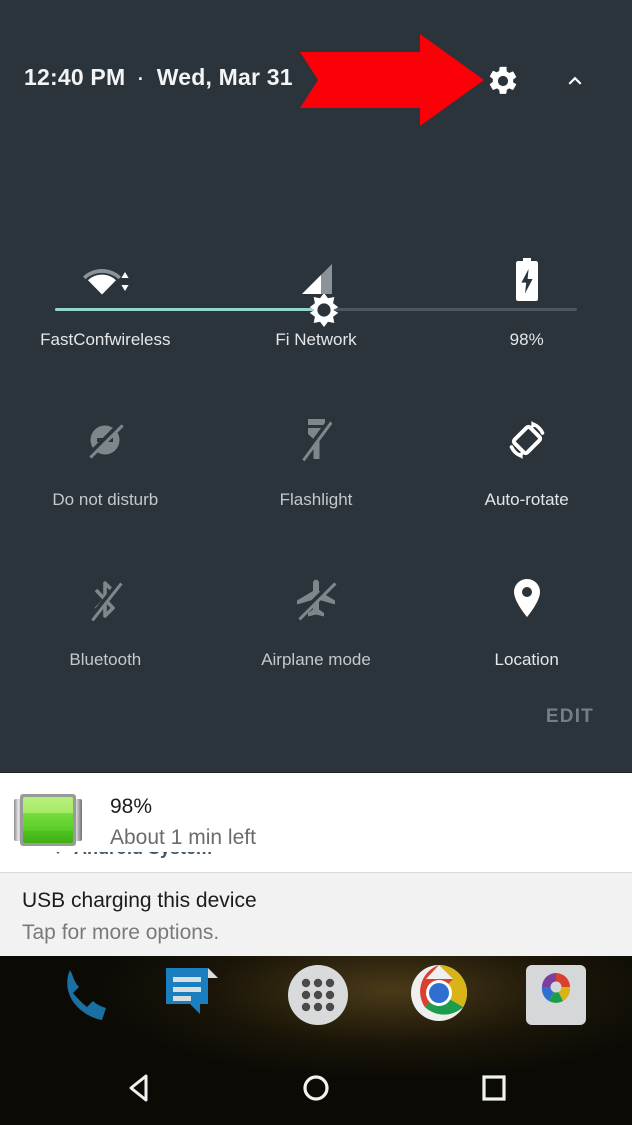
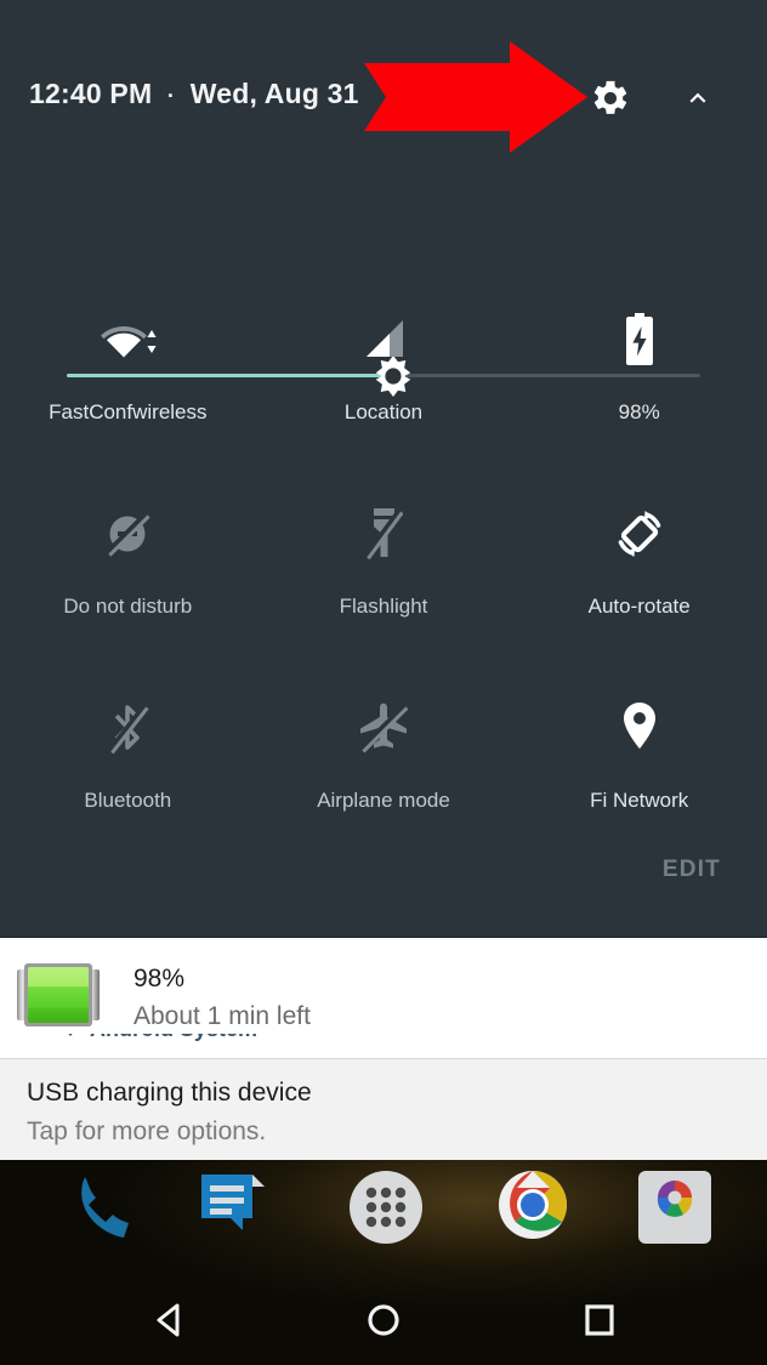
- 12:40 PM · Wed, Mar 31
+ 12:40 PM · Wed, Aug 31
  FastConfwireless
- Fi Network
+ Location
  98%
  Do not disturb
  Flashlight
  Auto-rotate
  Bluetooth
  Airplane mode
- Location
+ Fi Network
  EDIT
  98%
  About 1 min left
  USB charging this device
  Tap for more options.
